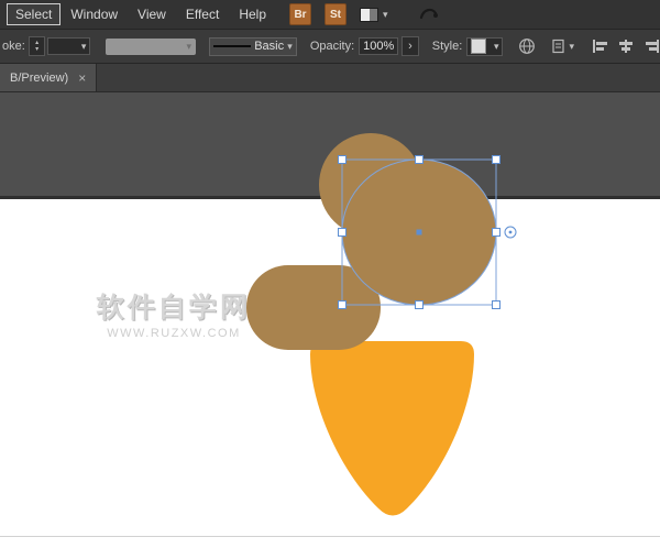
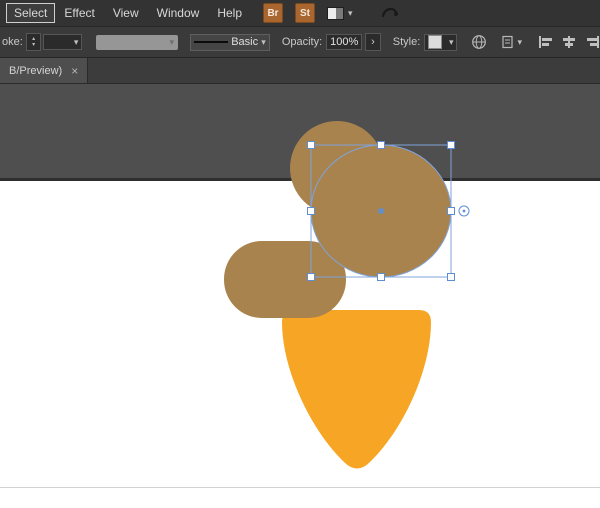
  Select
- Window
+ Effect
  View
- Effect
+ Window
  Help
  Br
  St
  ▾
  oke:
  ▾
  ▾
  Basic
  ▾
  Opacity:
  100%
  ›
  Style:
  ▾
  ▾
  B/Preview)
  ×
- 软件自学网
- WWW.RUZXW.COM
